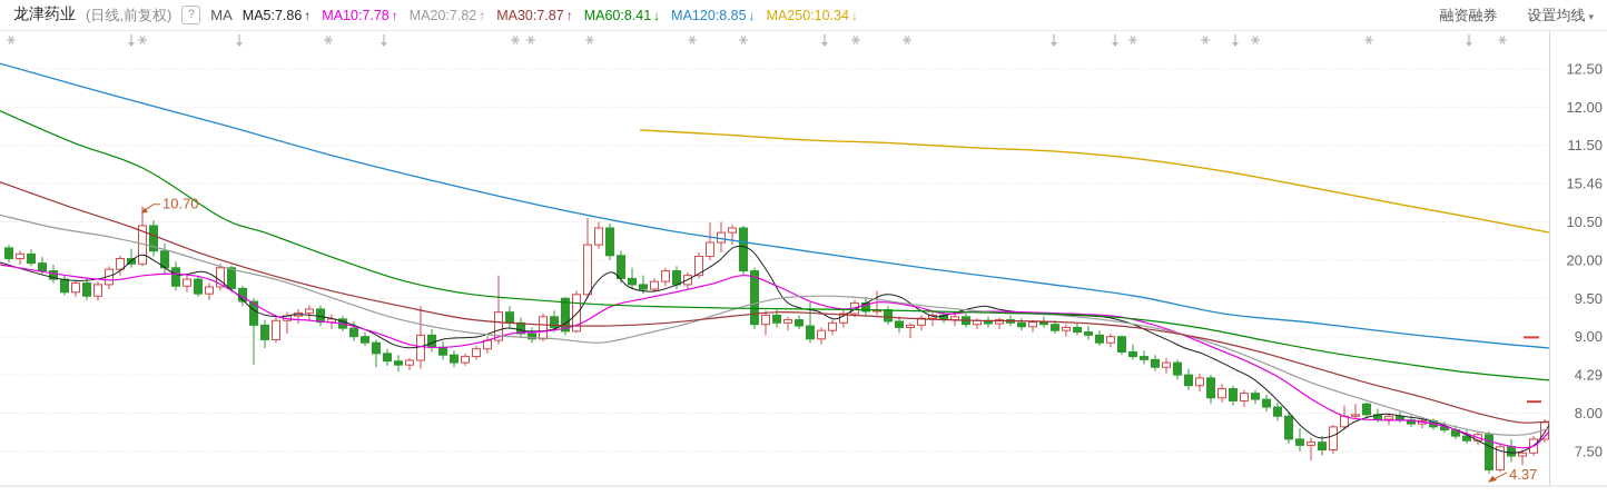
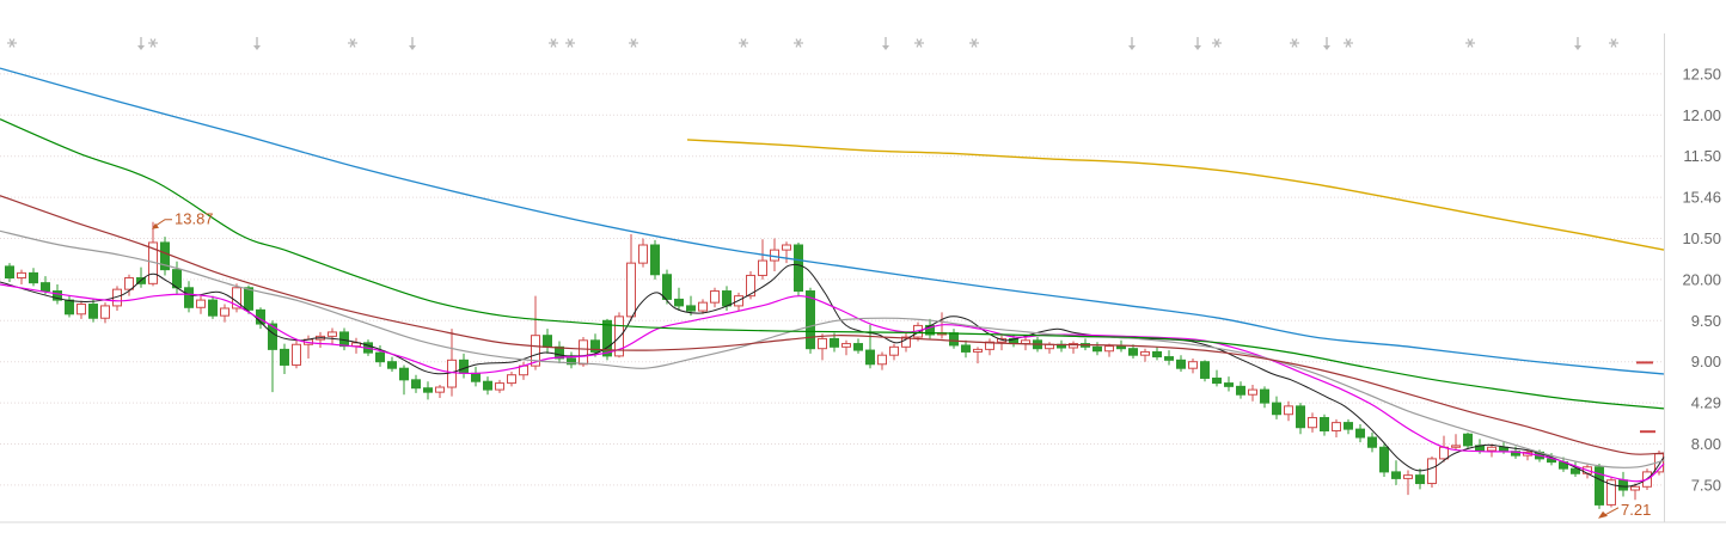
- 龙津药业
- (日线,前复权)
- ?
- MA
- MA5:7.86 ↑
- MA10:7.78 ↑
- MA20:7.82 ↑
- MA30:7.87 ↑
- MA60:8.41 ↓
- MA120:8.85 ↓
- MA250:10.34 ↓
- 融资融券
- 设置均线 ▾
  12.50
  12.00
  11.50
  15.46
  10.50
  20.00
  9.50
  9.00
  4.29
  8.00
  7.50
- 10.70
+ 13.87
- 4.37
+ 7.21
